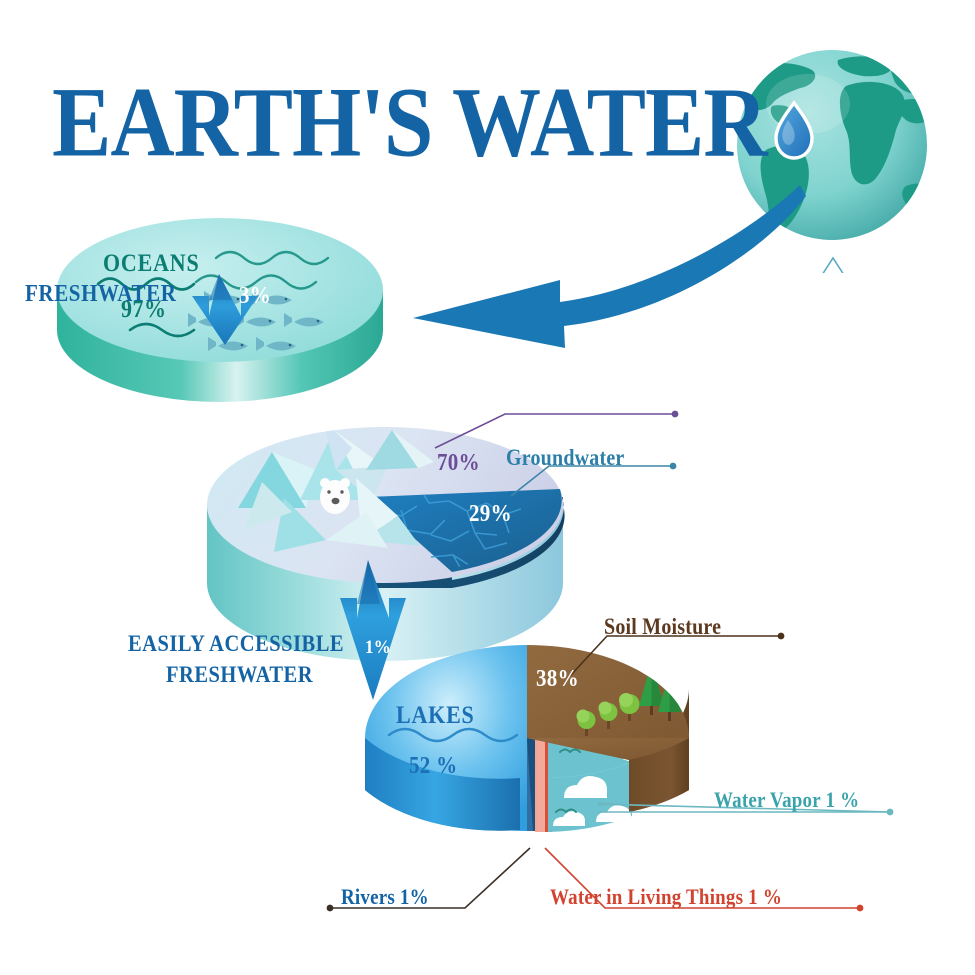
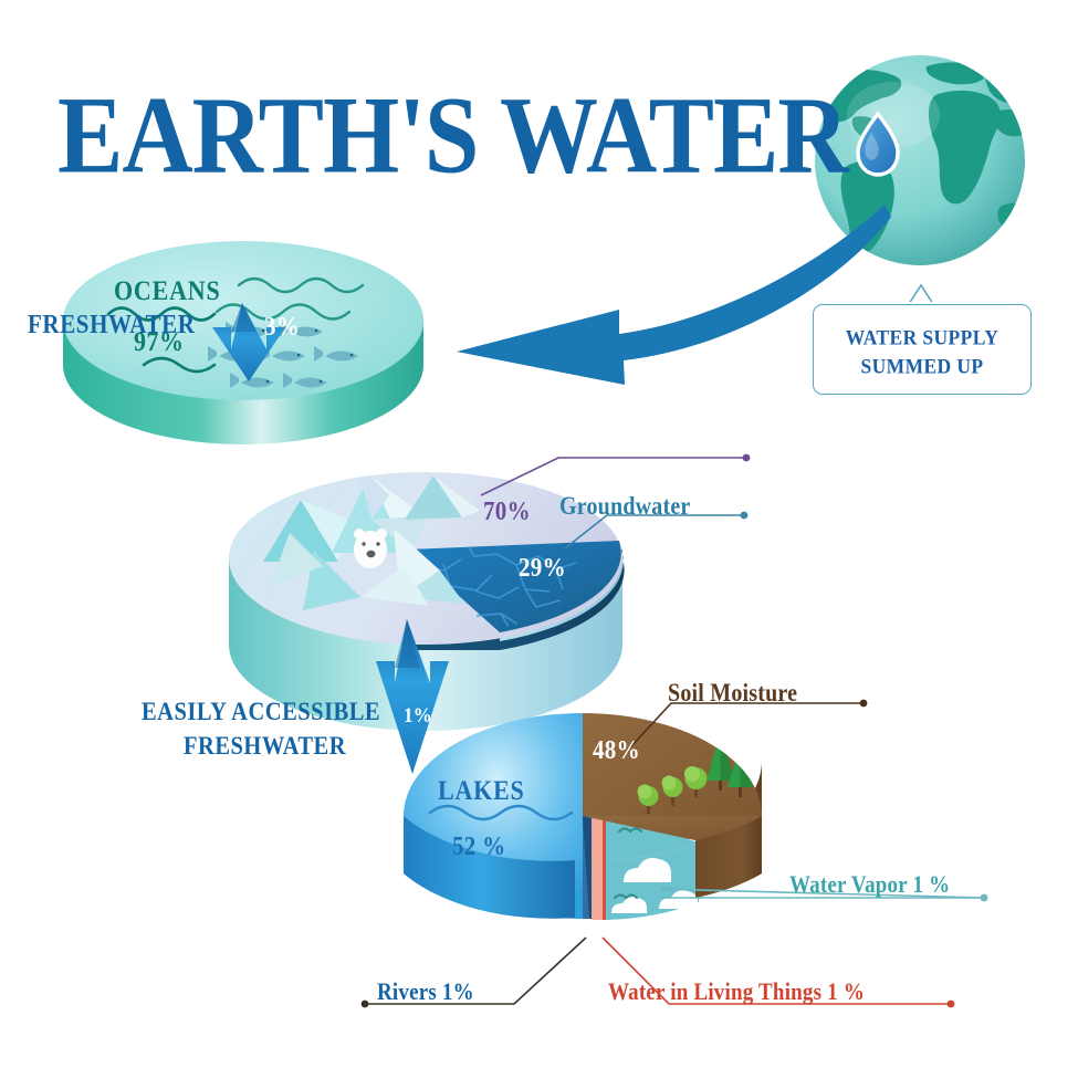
  EARTH'S WATER
+ WATER SUPPLY
+ SUMMED UP
  OCEANS
  97%
  FRESHWATER
  3%
  70%
  Groundwater
  29%
  EASILY ACCESSIBLE
  FRESHWATER
  1%
  LAKES
  52 %
  Soil Moisture
- 38%
+ 48%
  Water Vapor 1 %
  Rivers 1%
  Water in Living Things 1 %
